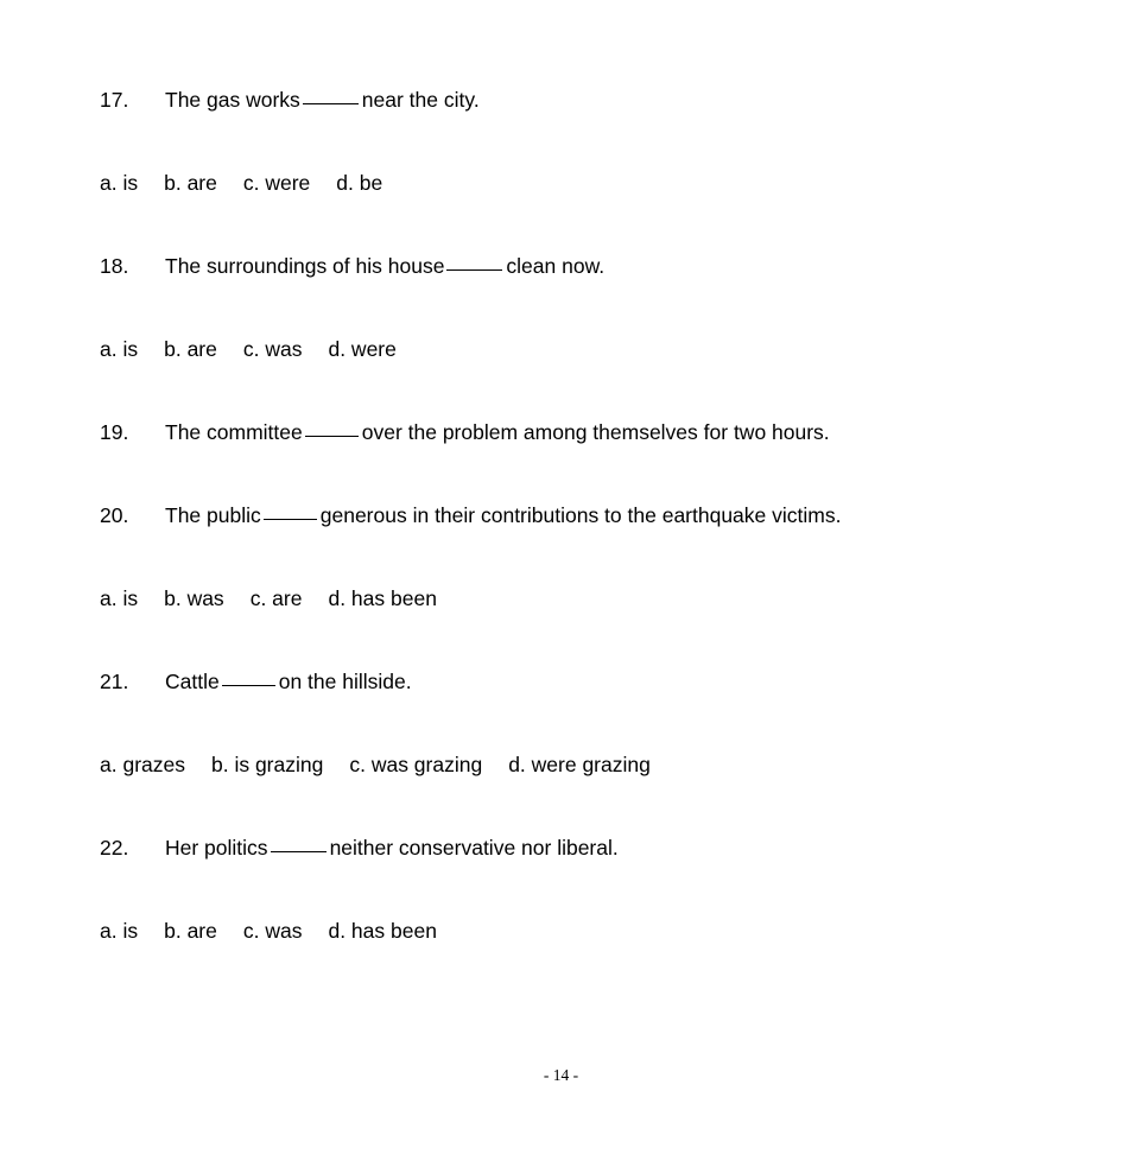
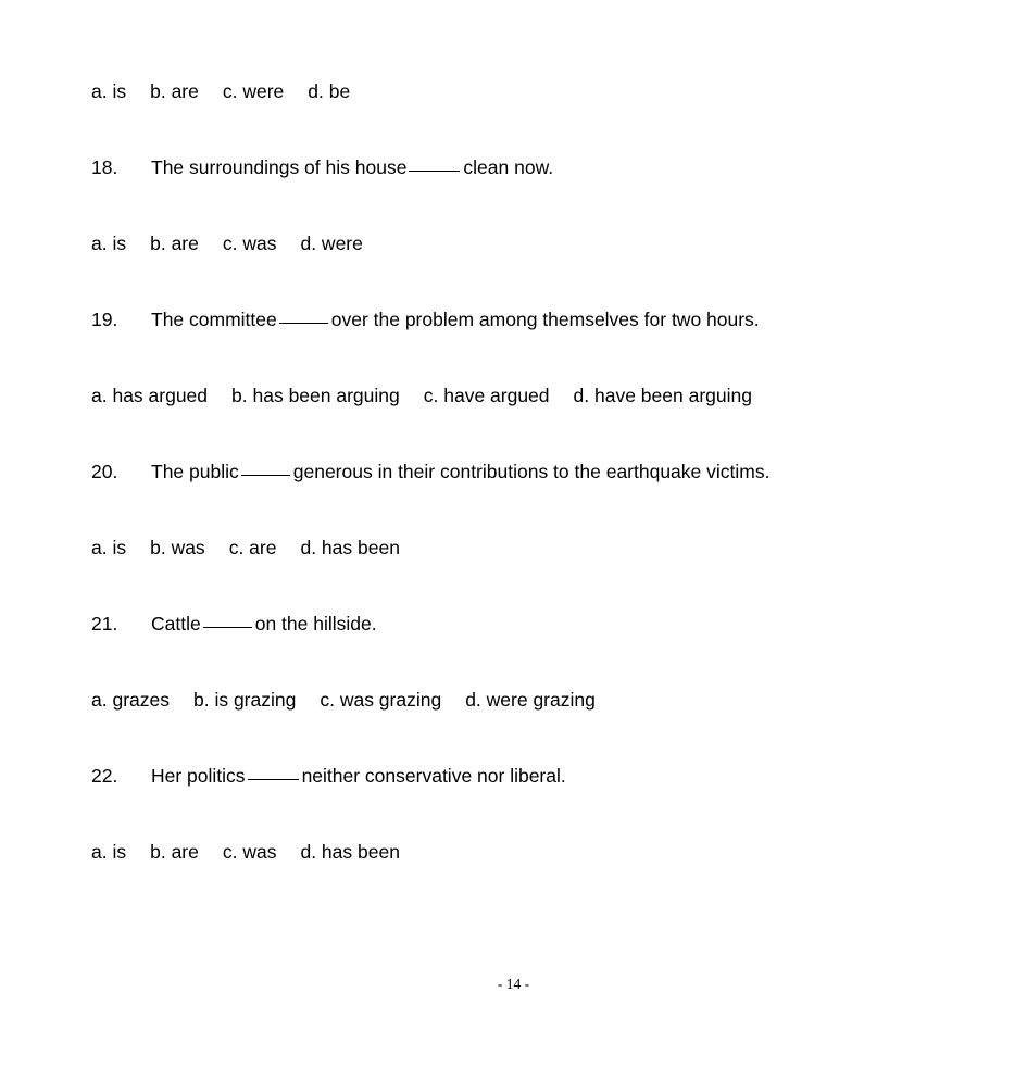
- 17.
- The gas works near the city.
  a. is
  b. are
  c. were
  d. be
  18.
  The surroundings of his house clean now.
  a. is
  b. are
  c. was
  d. were
  19.
  The committee over the problem among themselves for two hours.
+ a. has argued
+ b. has been arguing
+ c. have argued
+ d. have been arguing
  20.
  The public generous in their contributions to the earthquake victims.
  a. is
  b. was
  c. are
  d. has been
  21.
  Cattle on the hillside.
  a. grazes
  b. is grazing
  c. was grazing
  d. were grazing
  22.
  Her politics neither conservative nor liberal.
  a. is
  b. are
  c. was
  d. has been
  - 14 -
